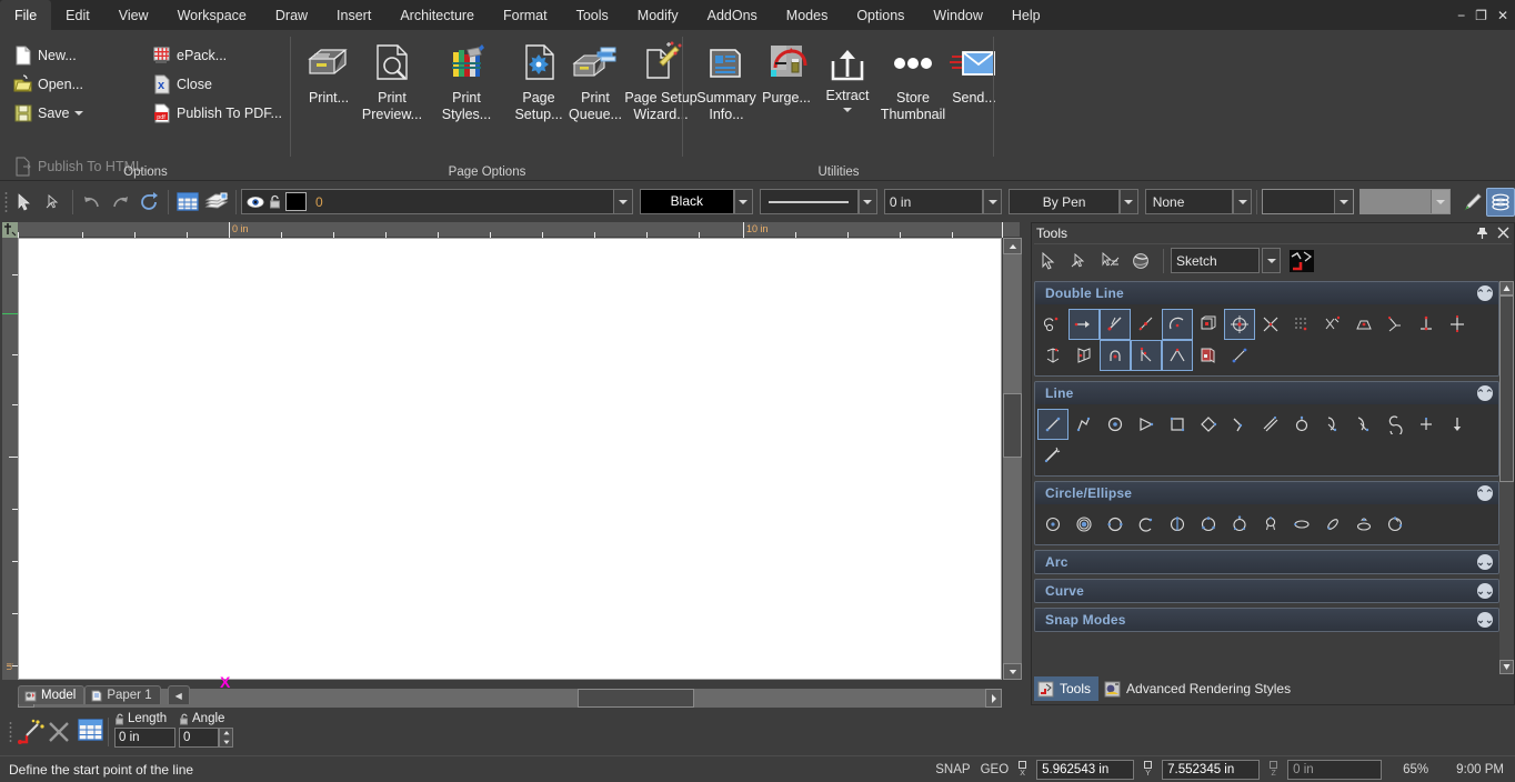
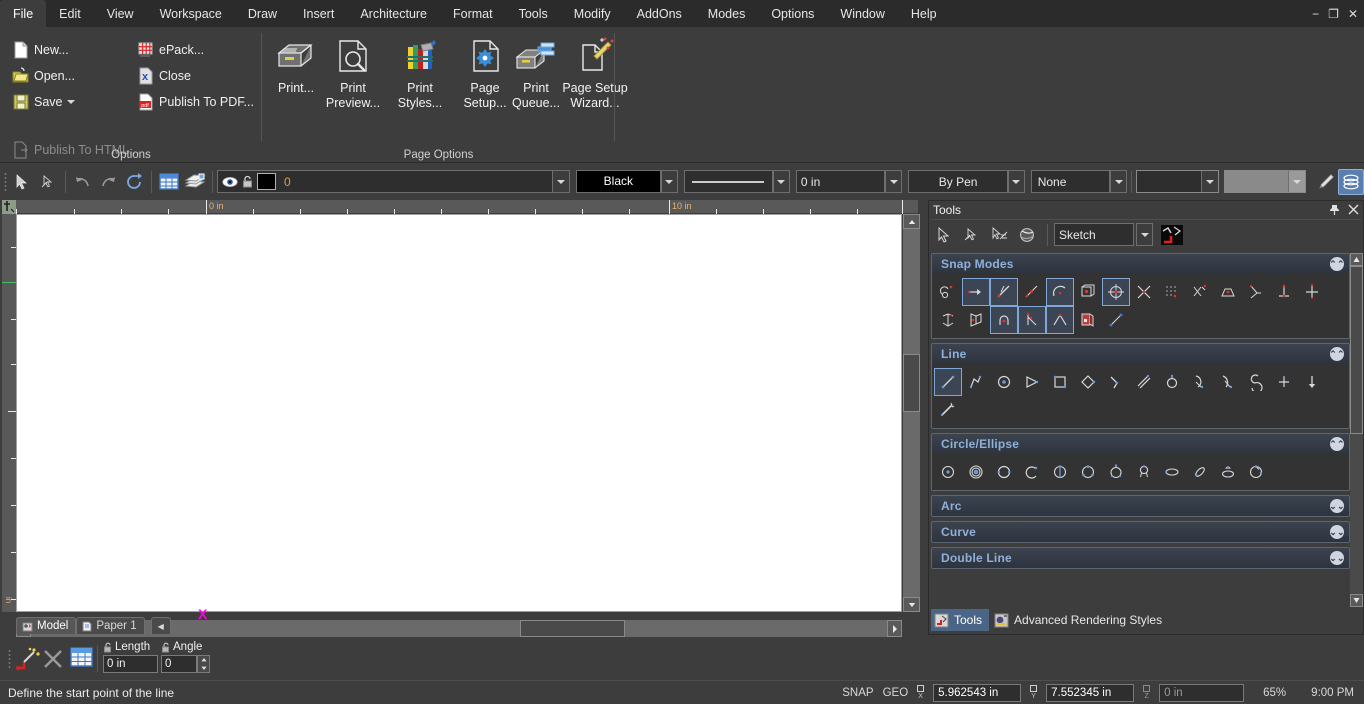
  File
  Edit
  View
  Workspace
  Draw
  Insert
  Architecture
  Format
  Tools
  Modify
  AddOns
  Modes
  Options
  Window
  Help
  −
  ❐
  ✕
  New...
  Open...
  Save
  Publish To HTML...
  ePack...
  x
  Close
  Publish To PDF...
  Options
  Print...
  Print
  Preview...
  Print Styles...
  Page
  Setup...
  Print
  Queue...
  Page Setup
  Wizard..
  Page Options
- Summary
- Info...
- Purge...
- Extract
- Store
- Thumbnail
- Send...
- Utilities
  0
  Black
  0 in
  By Pen
  None
  0 in
  10 in
  X
  Model
  Paper 1
  ◀
  Length
  0 in
  Angle
  0
  Tools
  Sketch
- Double Line
+ Snap Modes
  ⌃⌃
  Line
  ⌃⌃
  Circle/Ellipse
  ⌃⌃
  Arc
  ⌄⌄
  Curve
  ⌄⌄
- Snap Modes
+ Double Line
  ⌄⌄
  Tools
  Advanced Rendering Styles
  Define the start point of the line
  SNAP
  GEO
  5.962543 in
  7.552345 in
  0 in
  65%
  9:00 PM
